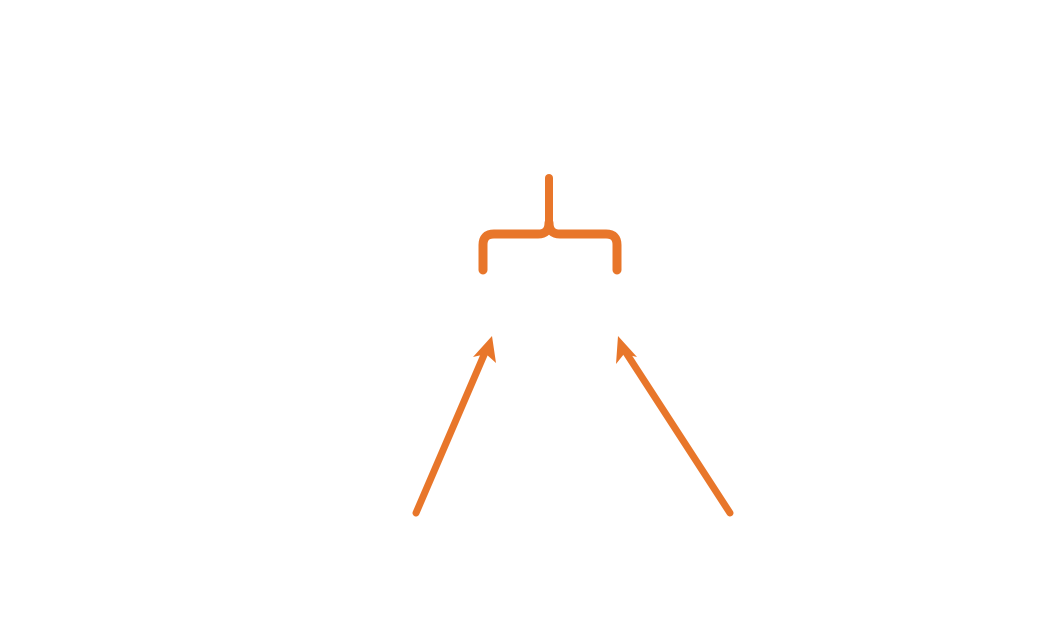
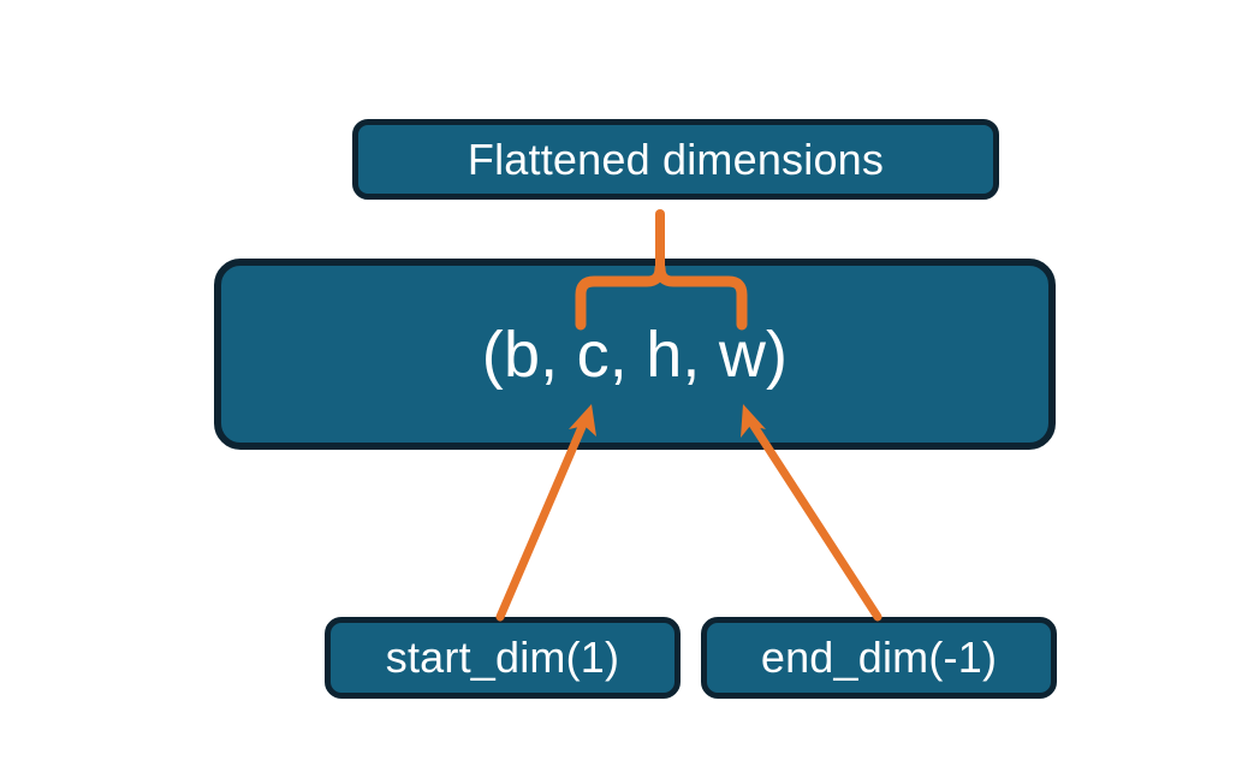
+ Flattened dimensions
+ (b, c, h, w)
+ start_dim(1)
+ end_dim(-1)
